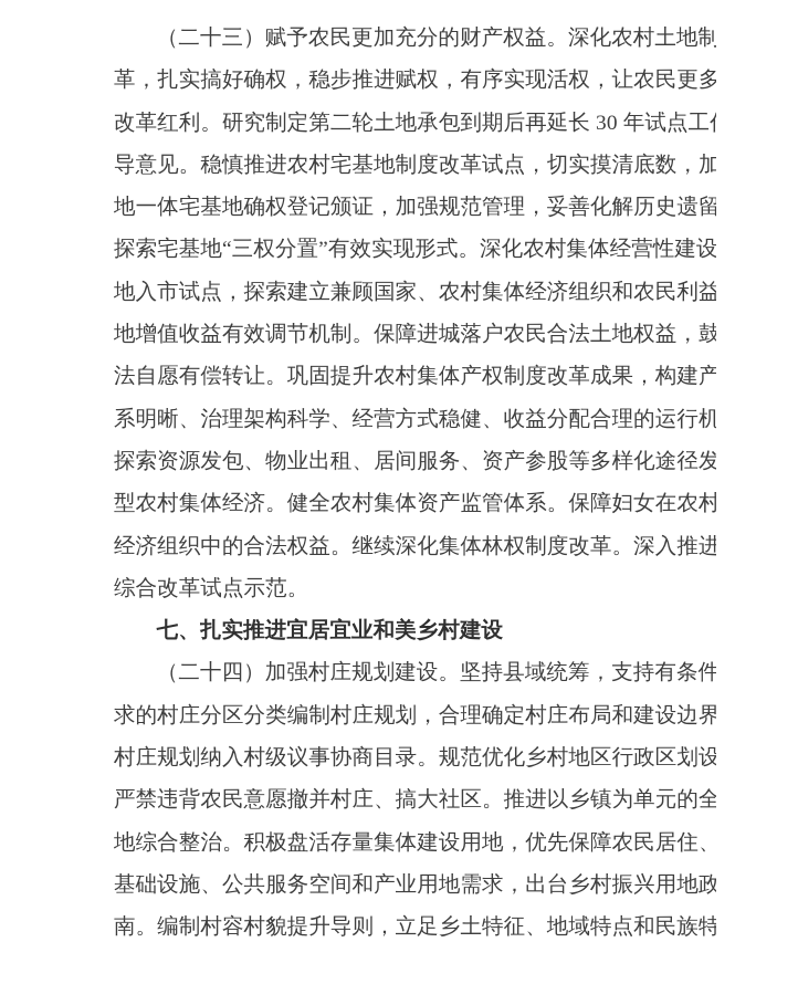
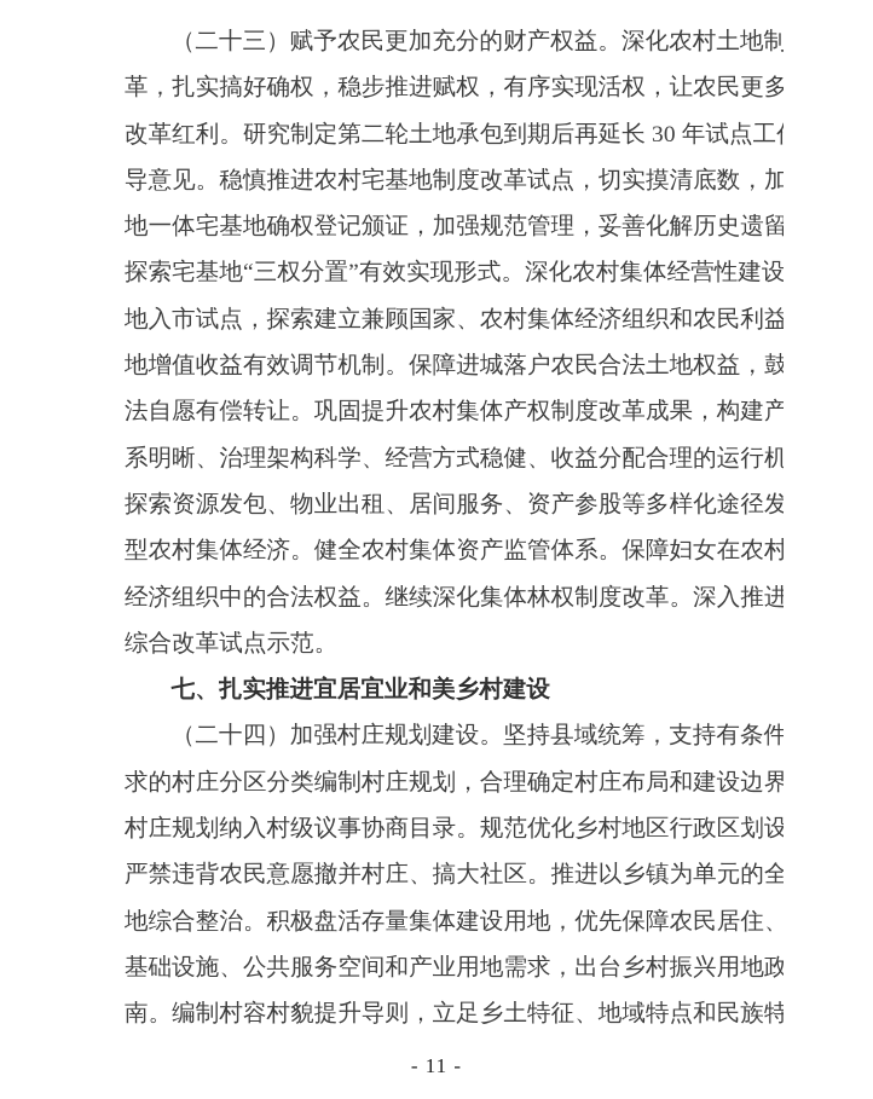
  （二十三）赋予农民更加充分的财产权益。深化农村土地制
  革，扎实搞好确权，稳步推进赋权，有序实现活权，让农民更多
  改革红利。研究制定第二轮土地承包到期后再延长 30 年试点工
  导意见。稳慎推进农村宅基地制度改革试点，切实摸清底数，加
  地一体宅基地确权登记颁证，加强规范管理，妥善化解历史遗留
  探索宅基地“三权分置”有效实现形式。深化农村集体经营性建设
  地入市试点，探索建立兼顾国家、农村集体经济组织和农民利益
  地增值收益有效调节机制。保障进城落户农民合法土地权益，鼓
  法自愿有偿转让。巩固提升农村集体产权制度改革成果，构建产
  系明晰、治理架构科学、经营方式稳健、收益分配合理的运行机
  探索资源发包、物业出租、居间服务、资产参股等多样化途径发
  型农村集体经济。健全农村集体资产监管体系。保障妇女在农村
  经济组织中的合法权益。继续深化集体林权制度改革。深入推进
  综合改革试点示范。
  七、扎实推进宜居宜业和美乡村建设
  （二十四）加强村庄规划建设。坚持县域统筹，支持有条件
  求的村庄分区分类编制村庄规划，合理确定村庄布局和建设边界
  村庄规划纳入村级议事协商目录。规范优化乡村地区行政区划设
  严禁违背农民意愿撤并村庄、搞大社区。推进以乡镇为单元的全
  地综合整治。积极盘活存量集体建设用地，优先保障农民居住、
  基础设施、公共服务空间和产业用地需求，出台乡村振兴用地政
  南。编制村容村貌提升导则，立足乡土特征、地域特点和民族特
+ - 11 -
